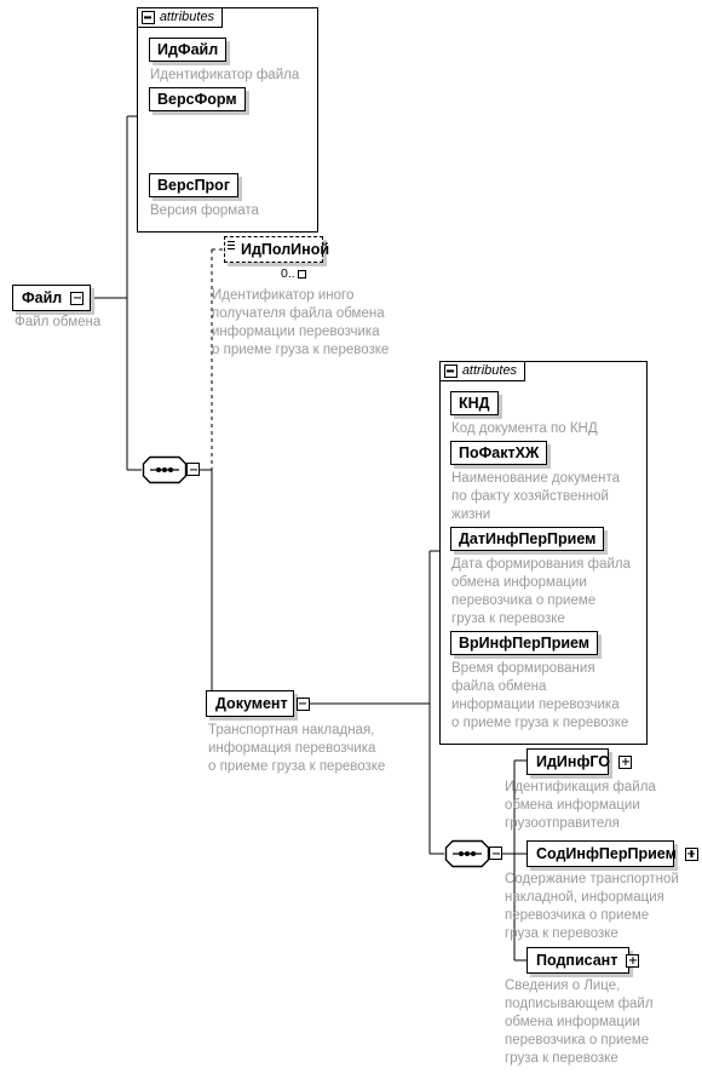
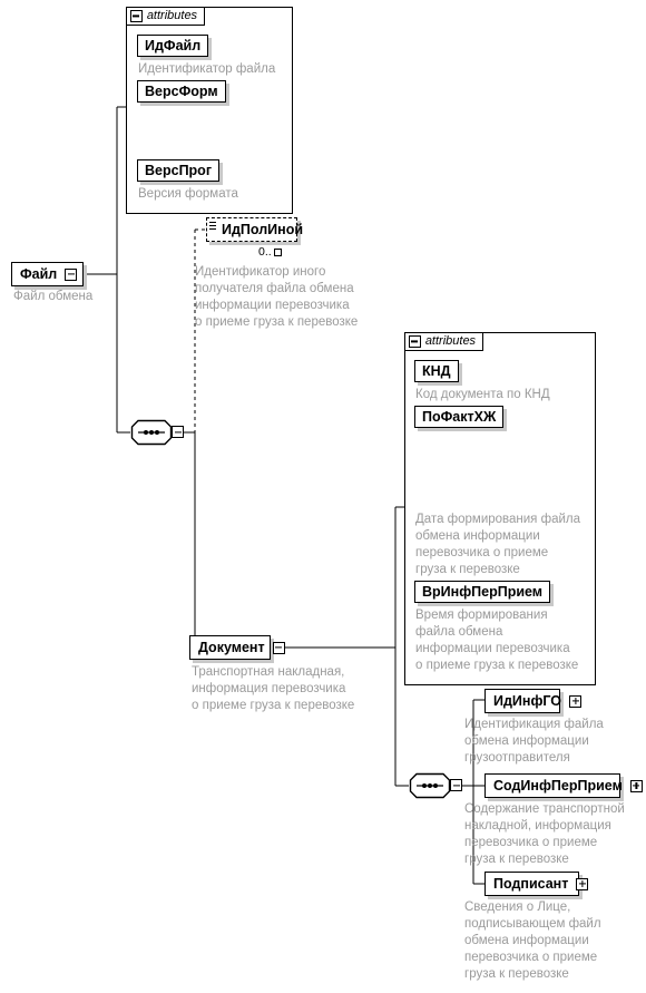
  Файл
  Файл обмена
  attributes
  ИдФайл
  Идентификатор файла
  ВерсФорм
  ВерсПрог
  Версия формата
  ИдПолИной
  0..
  Идентификатор иного
  получателя файла обмена
  информации перевозчика
  о приеме груза к перевозке
  Документ
  Транспортная накладная,
  информация перевозчика
  о приеме груза к перевозке
  attributes
  КНД
  Код документа по КНД
  ПоФактХЖ
- Наименование документа
- по факту хозяйственной
- жизни
- ДатИнфПерПрием
  Дата формирования файла
  обмена информации
  перевозчика о приеме
  груза к перевозке
  ВрИнфПерПрием
  Время формирования
  файла обмена
  информации перевозчика
  о приеме груза к перевозке
  ИдИнфГО
  Идентификация файла
  обмена информации
  грузоотправителя
  СодИнфПерПрием
  Содержание транспортной
  накладной, информация
  перевозчика о приеме
  груза к перевозке
  Подписант
  Сведения о Лице,
  подписывающем файл
  обмена информации
  перевозчика о приеме
  груза к перевозке
